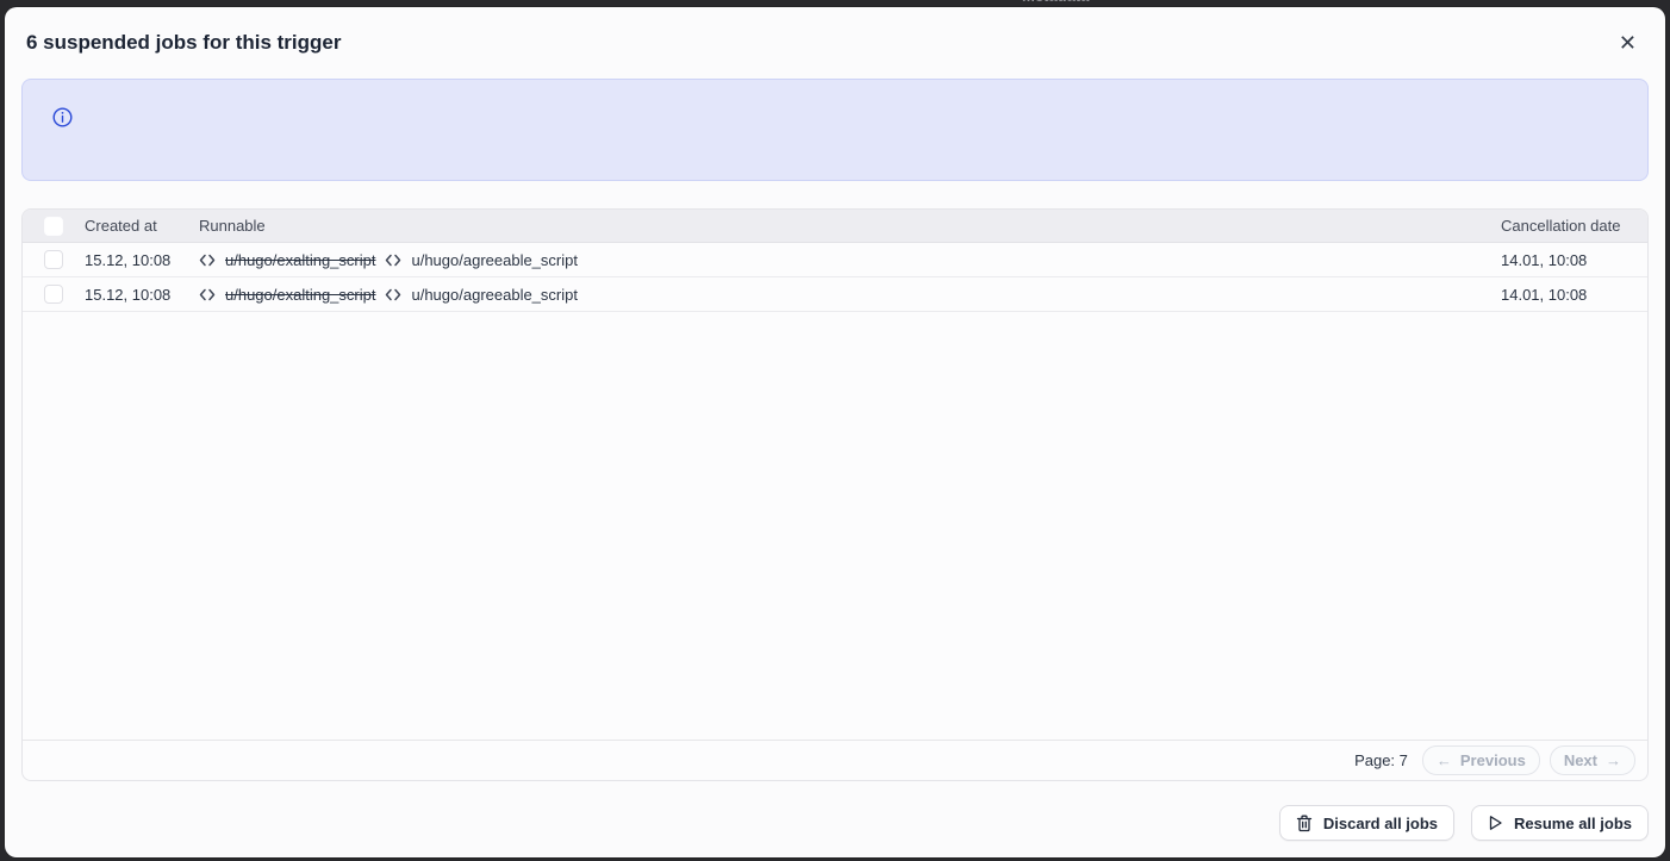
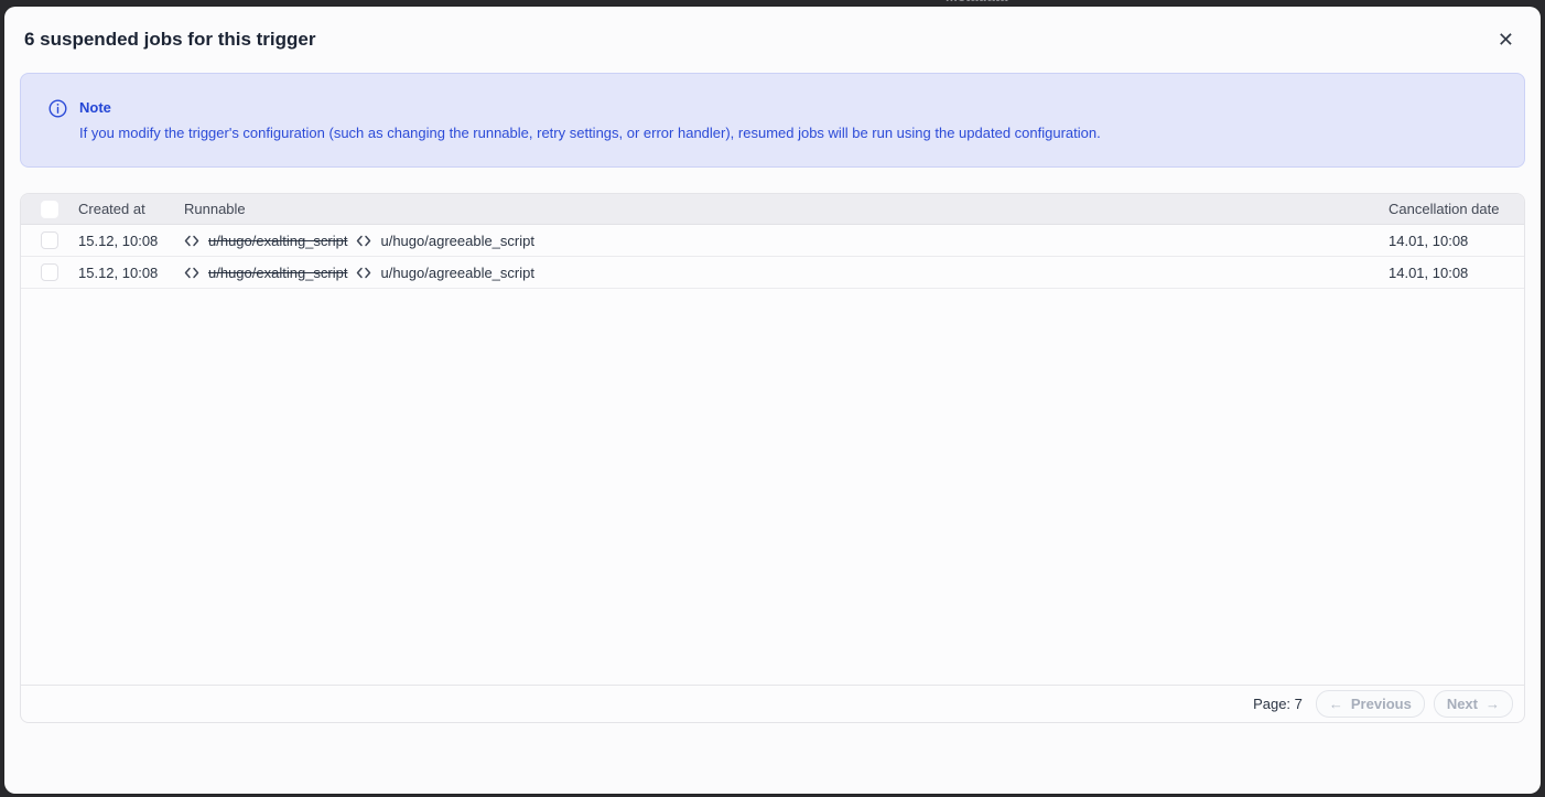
  6 suspended jobs for this trigger
  ✕
+ Note
+ If you modify the trigger's configuration (such as changing the runnable, retry settings, or error handler), resumed jobs will be run using the updated configuration.
  Created at
  Runnable
  Cancellation date
  15.12, 10:08
  u/hugo/exalting_script
  u/hugo/agreeable_script
  14.01, 10:08
  15.12, 10:08
  u/hugo/exalting_script
  u/hugo/agreeable_script
  14.01, 10:08
  Page: 7
  ←
  Previous
  Next
  →
- Discard all jobs
- Resume all jobs
